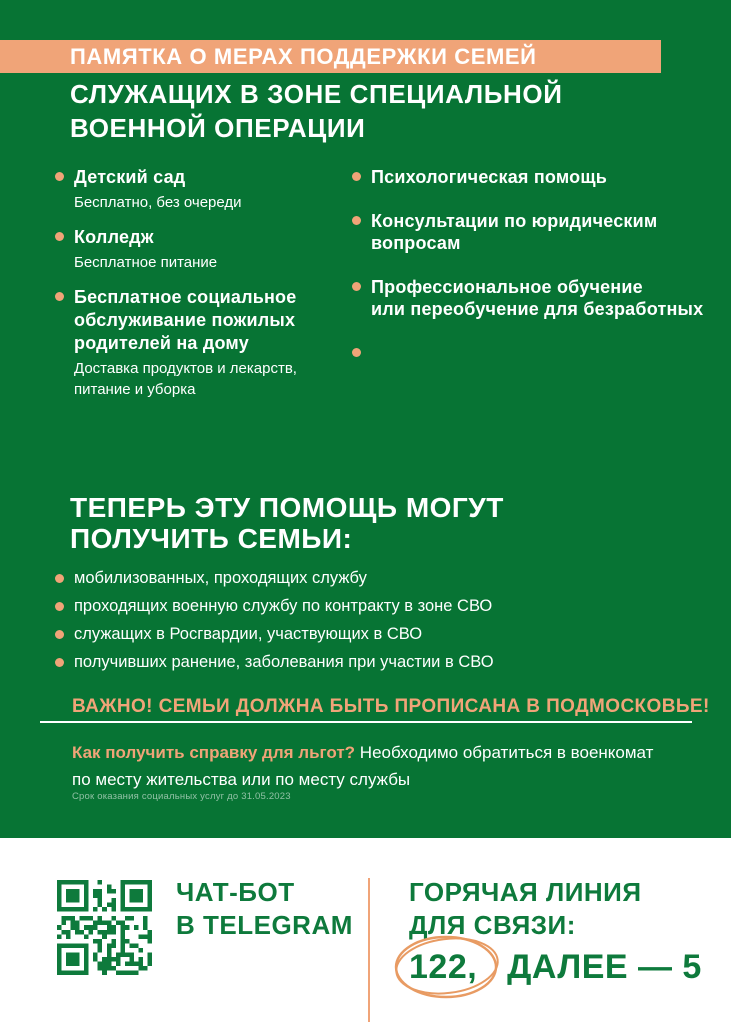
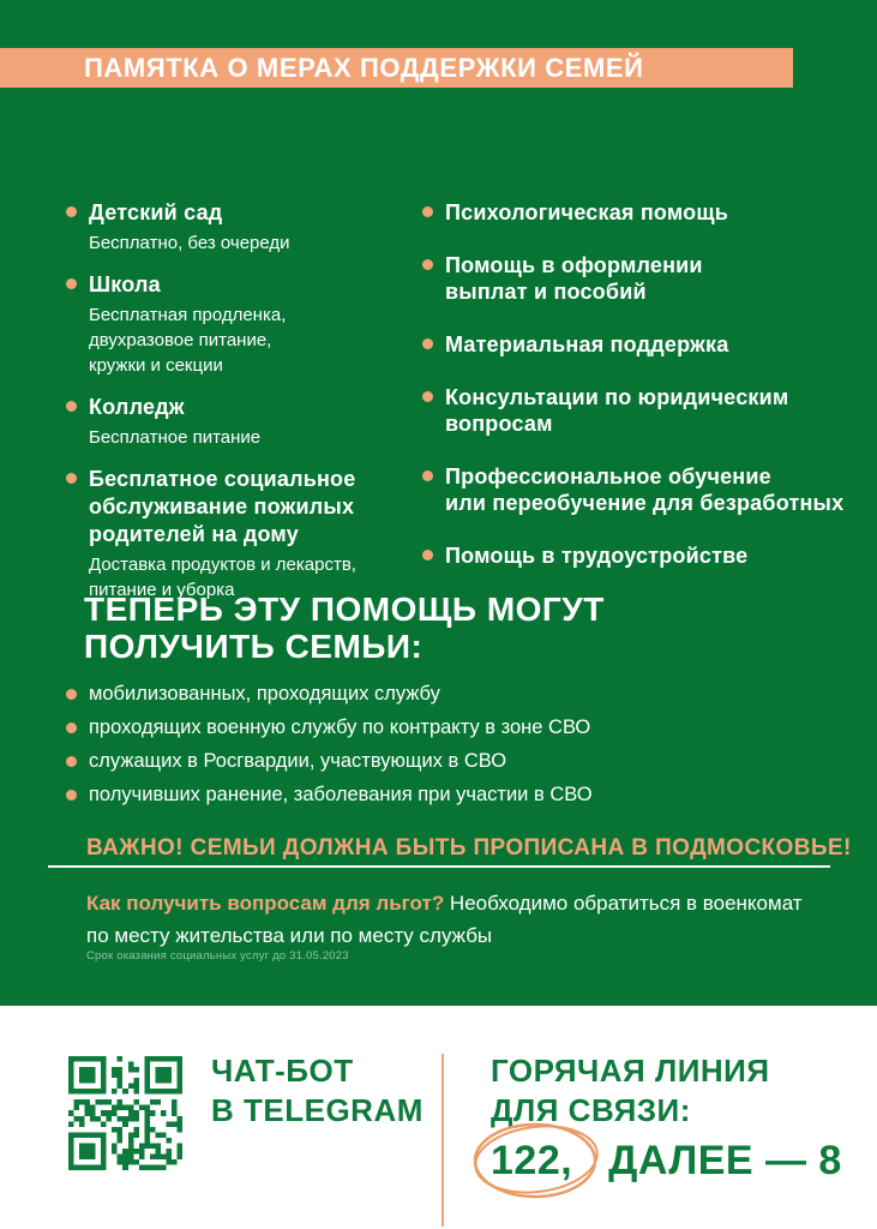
  ПАМЯТКА О МЕРАХ ПОДДЕРЖКИ СЕМЕЙ
- СЛУЖАЩИХ В ЗОНЕ СПЕЦИАЛЬНОЙ
- ВОЕННОЙ ОПЕРАЦИИ
  Детский сад
  Бесплатно, без очереди
+ Школа
+ Бесплатная продленка,
+ двухразовое питание,
+ кружки и секции
  Колледж
  Бесплатное питание
  Бесплатное социальное
  обслуживание пожилых
  родителей на дому
  Доставка продуктов и лекарств,
  питание и уборка
  Психологическая помощь
+ Помощь в оформлении
+ выплат и пособий
+ Материальная поддержка
  Консультации по юридическим
  вопросам
  Профессиональное обучение
  или переобучение для безработных
+ Помощь в трудоустройстве
  ТЕПЕРЬ ЭТУ ПОМОЩЬ МОГУТ
  ПОЛУЧИТЬ СЕМЬИ:
  мобилизованных, проходящих службу
  проходящих военную службу по контракту в зоне СВО
  служащих в Росгвардии, участвующих в СВО
  получивших ранение, заболевания при участии в СВО
  ВАЖНО! СЕМЬИ ДОЛЖНА БЫТЬ ПРОПИСАНА В ПОДМОСКОВЬЕ!
- Как получить справку для льгот? Необходимо обратиться в военкомат по месту жительства или по месту службы
+ Как получить вопросам для льгот? Необходимо обратиться в военкомат по месту жительства или по месту службы
  Срок оказания социальных услуг до 31.05.2023
  ЧАТ-БОТ
  В TELEGRAM
  ГОРЯЧАЯ ЛИНИЯ
  ДЛЯ СВЯЗИ:
- 122, ДАЛЕЕ — 5
+ 122, ДАЛЕЕ — 8
